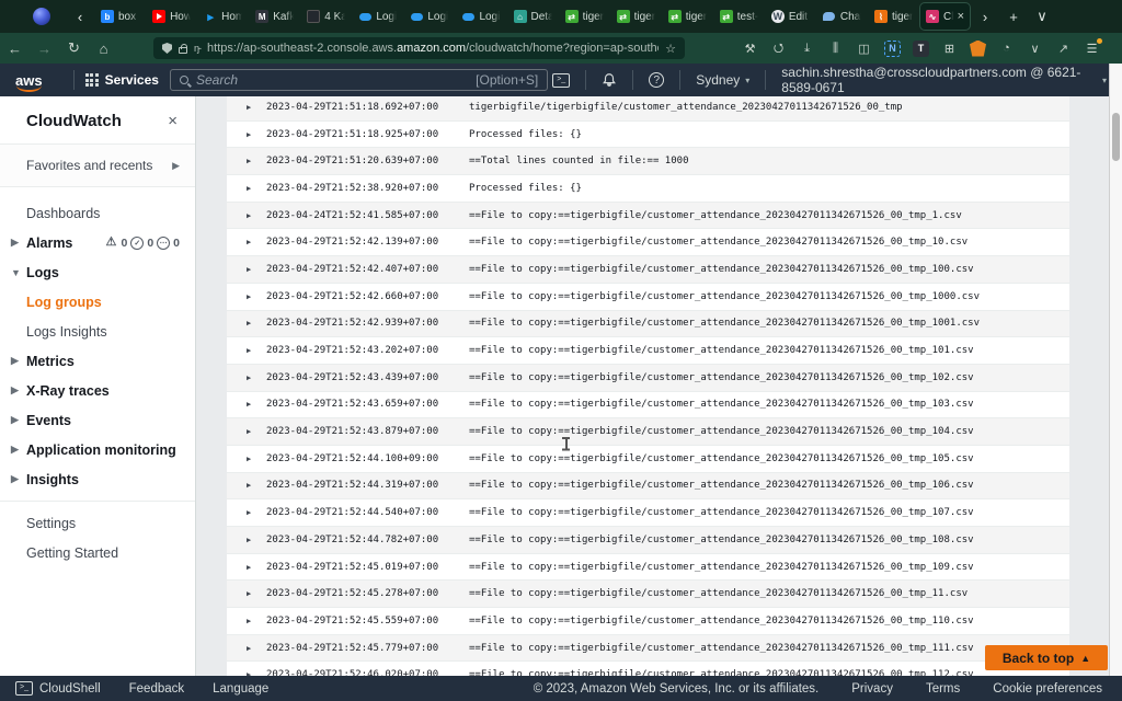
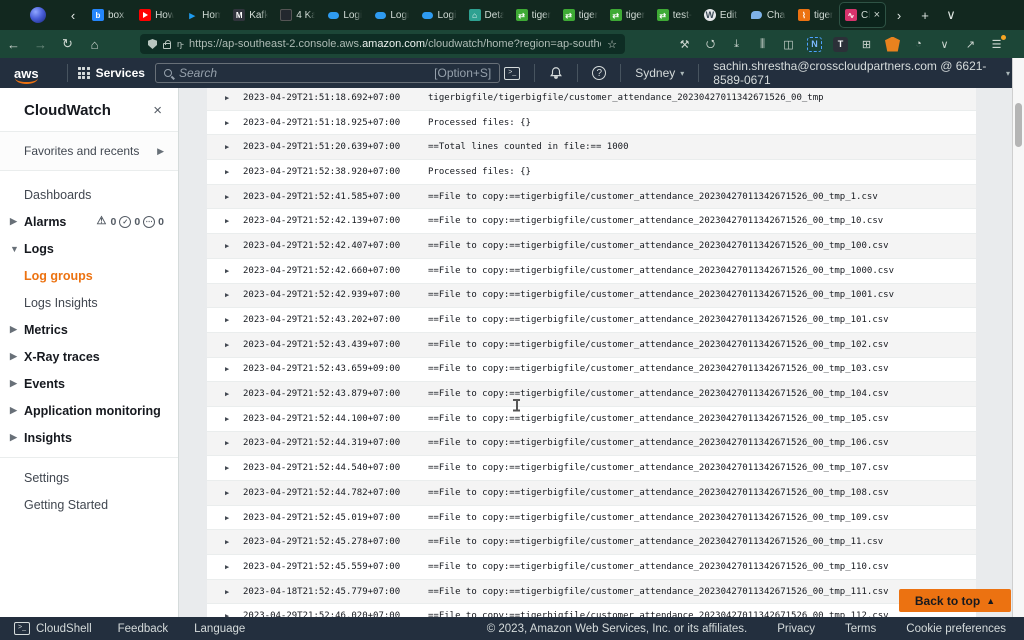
  ‹
  b
  box
  ▸
  Hom
  M
  Kafk
  Logi
  Logi
  Logi
  ⌂
  ⇄
  tiger
  ⇄
  tiger
  ⇄
  tiger
  ⇄
  test-
  W
  Edit
  ⌇
  tiger
  ∿
  ×
  ›
  +
  ∨
  ←
  →
  ↻
  ⌂
  ŋ-
  https://ap-southeast-2.console.aws.amazon.com/cloudwatch/home?region=ap-south
  ☆
  ⚒
  ⭯
  ⤓
  ⫼
  ◫
  N
  T
  ⊞
  ◔
  ∨
  ↗
  ☰
  aws
  Services
  Search
  [Option+S]
  ?
  Sydney
  ▾
  sachin.shrestha@crosscloudpartners.com @ 6621-8589-0671
  ▾
  ▶
  2023-04-29T21:51:18.692+07:00
  tigerbigfile/tigerbigfile/customer_attendance_20230427011342671526_00_tmp
  ▶
  2023-04-29T21:51:18.925+07:00
  Processed files: {}
  ▶
  2023-04-29T21:51:20.639+07:00
  ==Total lines counted in file:== 1000
  ▶
  2023-04-29T21:52:38.920+07:00
  Processed files: {}
  ▶
- 2023-04-24T21:52:41.585+07:00
+ 2023-04-29T21:52:41.585+07:00
  ==File to copy:==tigerbigfile/customer_attendance_20230427011342671526_00_tmp_1.csv
  ▶
  2023-04-29T21:52:42.139+07:00
  ==File to copy:==tigerbigfile/customer_attendance_20230427011342671526_00_tmp_10.csv
  ▶
  2023-04-29T21:52:42.407+07:00
  ==File to copy:==tigerbigfile/customer_attendance_20230427011342671526_00_tmp_100.csv
  ▶
  2023-04-29T21:52:42.660+07:00
  ==File to copy:==tigerbigfile/customer_attendance_20230427011342671526_00_tmp_1000.csv
  ▶
  2023-04-29T21:52:42.939+07:00
  ==File to copy:==tigerbigfile/customer_attendance_20230427011342671526_00_tmp_1001.csv
  ▶
  2023-04-29T21:52:43.202+07:00
  ==File to copy:==tigerbigfile/customer_attendance_20230427011342671526_00_tmp_101.csv
  ▶
  2023-04-29T21:52:43.439+07:00
  ==File to copy:==tigerbigfile/customer_attendance_20230427011342671526_00_tmp_102.csv
  ▶
- 2023-04-29T21:52:43.659+07:00
+ 2023-04-29T21:52:43.659+09:00
  ==File to copy:==tigerbigfile/customer_attendance_20230427011342671526_00_tmp_103.csv
  ▶
  2023-04-29T21:52:43.879+07:00
  ==File to copy:==tigerbigfile/customer_attendance_20230427011342671526_00_tmp_104.csv
  ▶
- 2023-04-29T21:52:44.100+09:00
+ 2023-04-29T21:52:44.100+07:00
  ==File to copy:==tigerbigfile/customer_attendance_20230427011342671526_00_tmp_105.csv
  ▶
  2023-04-29T21:52:44.319+07:00
  ==File to copy:==tigerbigfile/customer_attendance_20230427011342671526_00_tmp_106.csv
  ▶
  2023-04-29T21:52:44.540+07:00
  ==File to copy:==tigerbigfile/customer_attendance_20230427011342671526_00_tmp_107.csv
  ▶
  2023-04-29T21:52:44.782+07:00
  ==File to copy:==tigerbigfile/customer_attendance_20230427011342671526_00_tmp_108.csv
  ▶
  2023-04-29T21:52:45.019+07:00
  ==File to copy:==tigerbigfile/customer_attendance_20230427011342671526_00_tmp_109.csv
  ▶
  2023-04-29T21:52:45.278+07:00
  ==File to copy:==tigerbigfile/customer_attendance_20230427011342671526_00_tmp_11.csv
  ▶
  2023-04-29T21:52:45.559+07:00
  ==File to copy:==tigerbigfile/customer_attendance_20230427011342671526_00_tmp_110.csv
  ▶
- 2023-04-29T21:52:45.779+07:00
+ 2023-04-18T21:52:45.779+07:00
  ==File to copy:==tigerbigfile/customer_attendance_20230427011342671526_00_tmp_111.csv
  CloudWatch
  ×
  Favorites and recents
  ▶
  Dashboards
  ▶
  Alarms
  ⚠
  0
  0
  0
  ▼
  Logs
  Log groups
  Logs Insights
  ▶
  Metrics
  ▶
  X-Ray traces
  ▶
  Events
  ▶
  Application monitoring
  ▶
  Insights
  Settings
  Getting Started
  Back to top
  ▲
  CloudShell
  Feedback
  Language
  © 2023, Amazon Web Services, Inc. or its affiliates.
  Privacy
  Terms
  Cookie preferences
